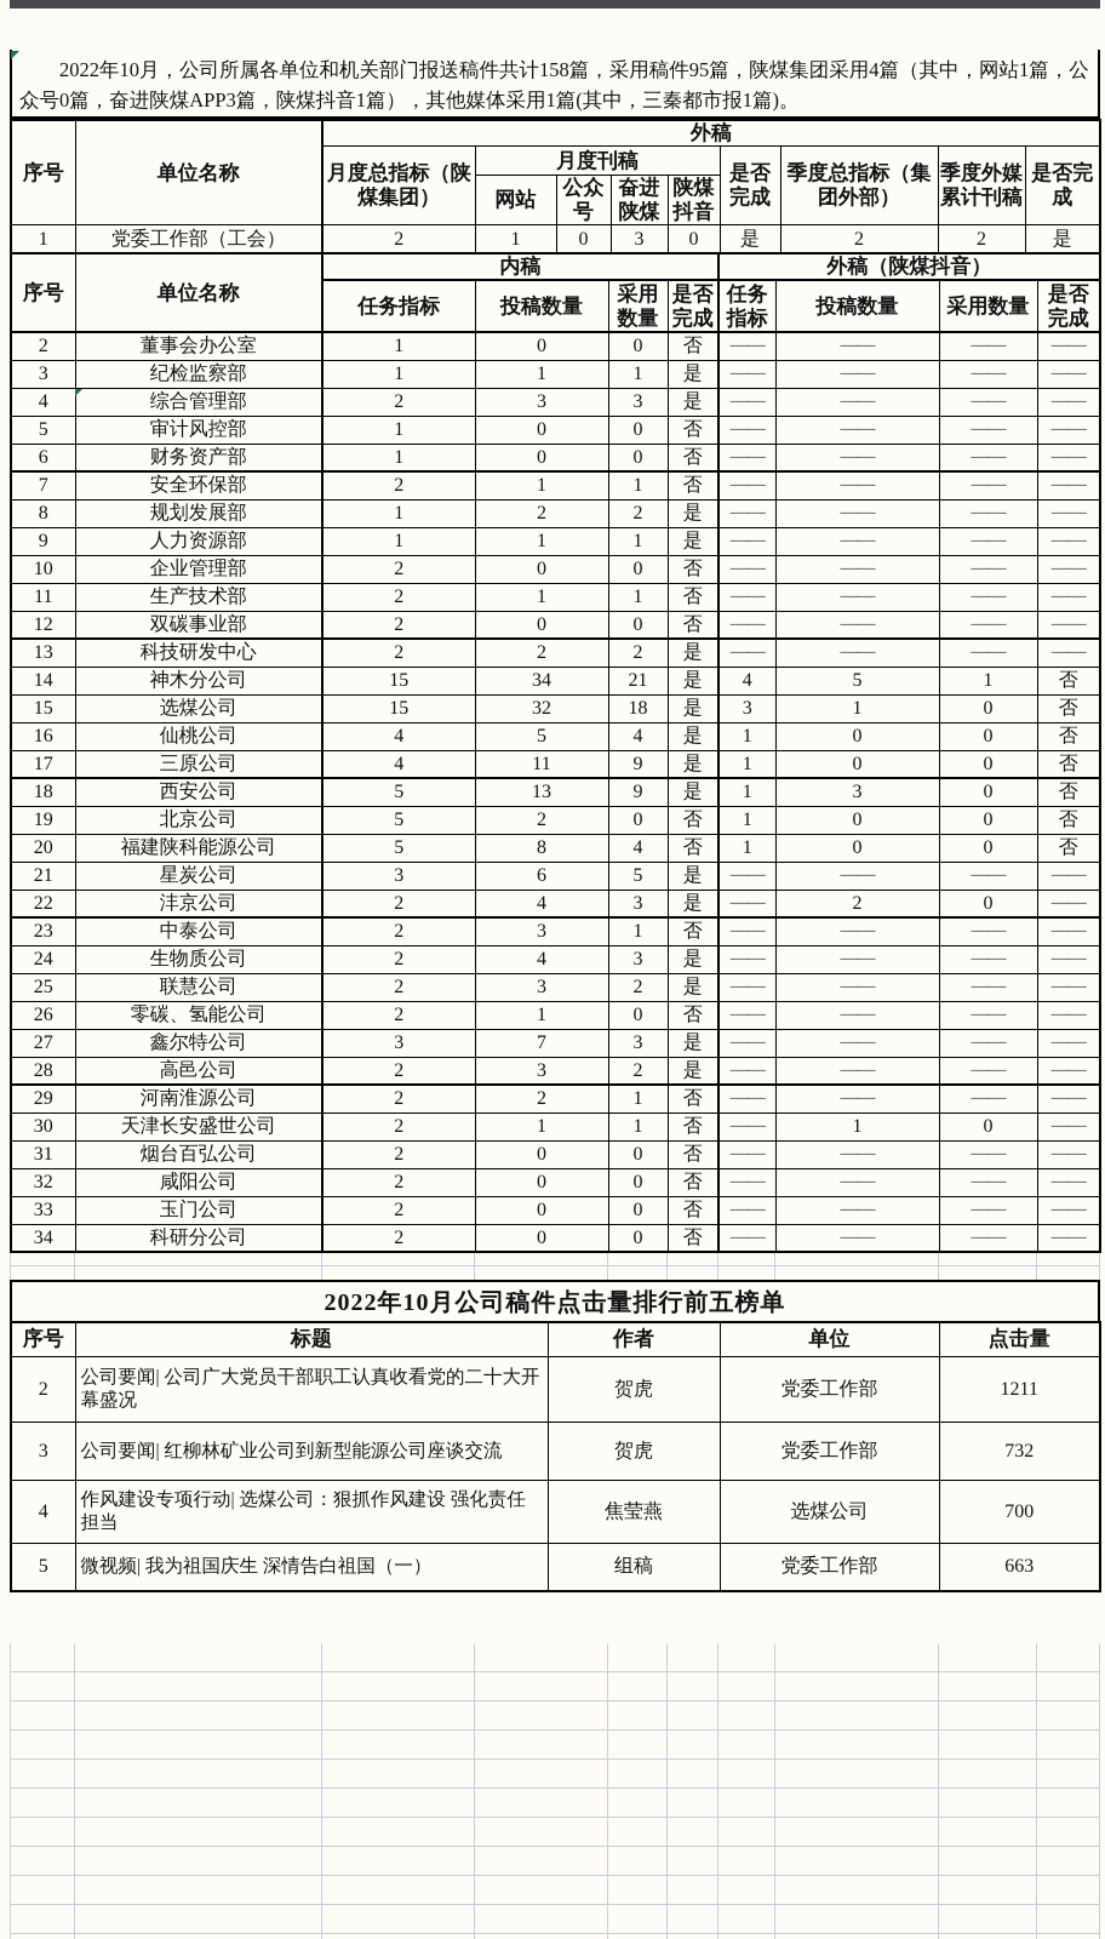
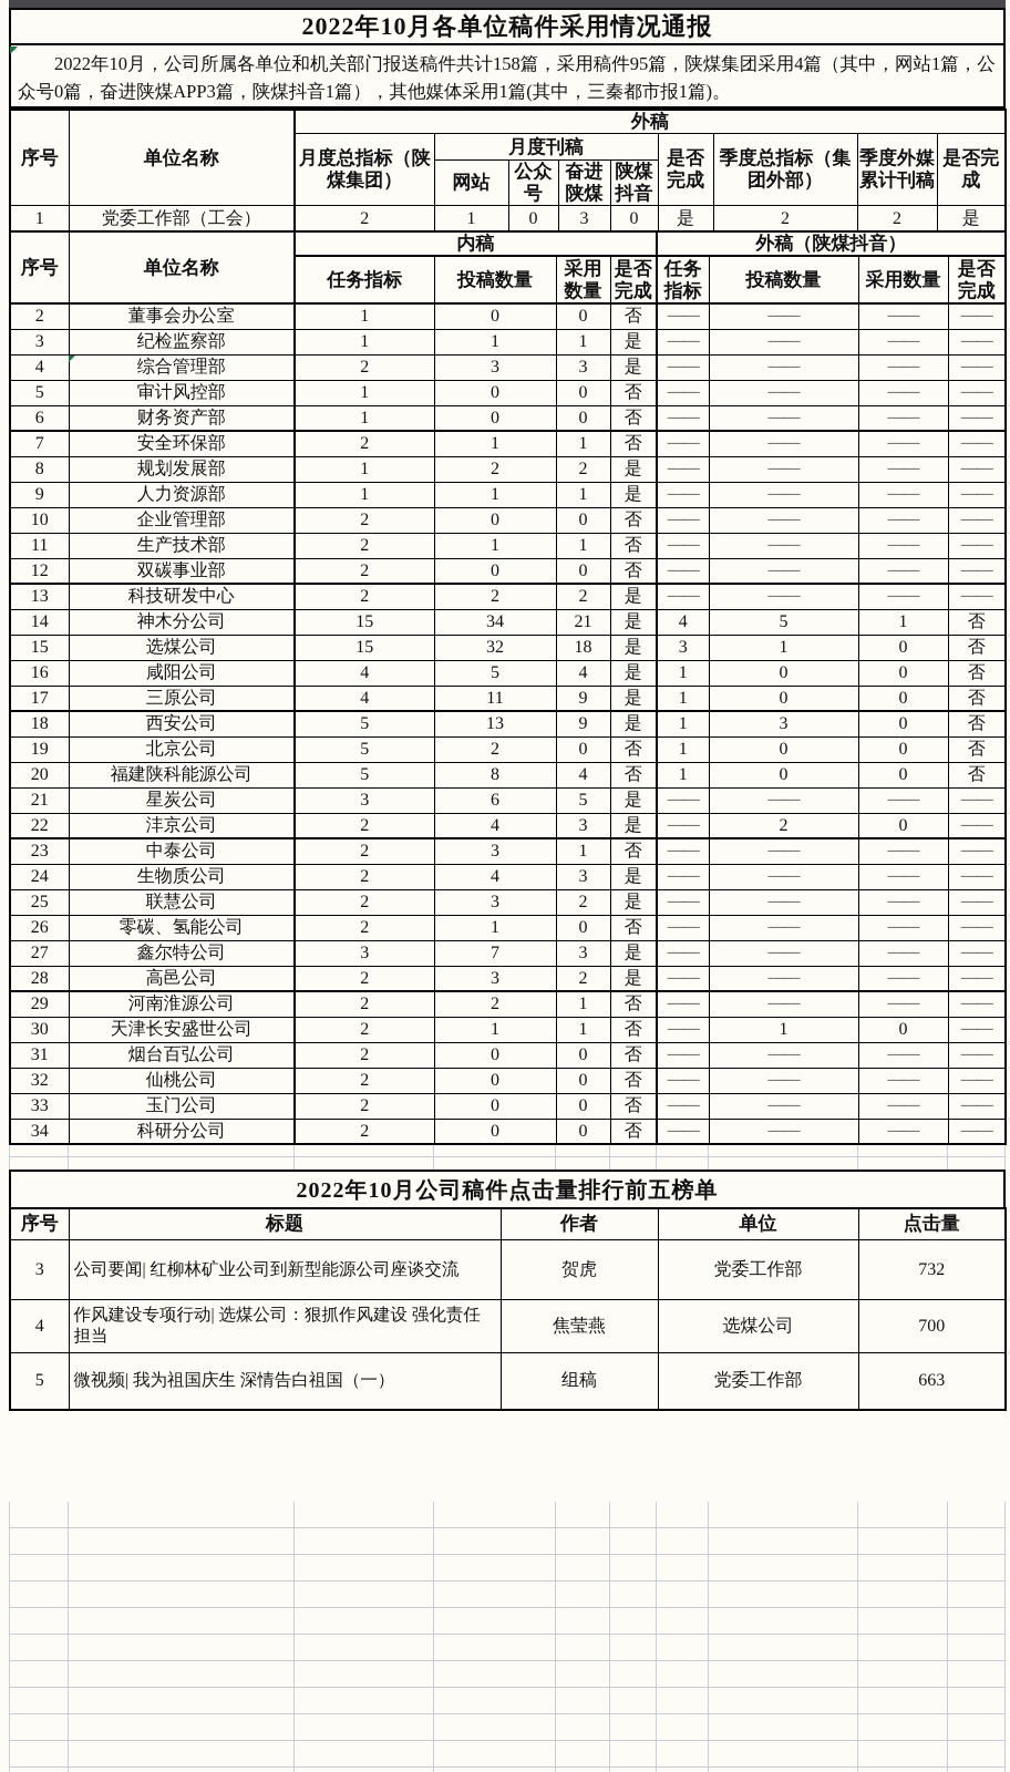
+ 2022年10月各单位稿件采用情况通报
  2022年10月，公司所属各单位和机关部门报送稿件共计158篇，采用稿件95篇，陕煤集团采用4篇（其中，网站1篇，公众号0篇，奋进陕煤APP3篇，陕煤抖音1篇），其他媒体采用1篇(其中，三秦都市报1篇)。
  序号	单位名称	外稿
  月度总指标（陕煤集团）	月度刊稿	是否完成	季度总指标（集团外部）	季度外媒累计刊稿	是否完成
  网站	公众号	奋进陕煤	陕煤抖音
  1	党委工作部（工会）	2	1	0	3	0	是	2	2	是
  序号	单位名称	内稿	外稿（陕煤抖音）
  任务指标	投稿数量	采用数量	是否完成	任务指标	投稿数量	采用数量	是否完成
  2	董事会办公室	1	0	0	否	——	——	——	——
  3	纪检监察部	1	1	1	是	——	——	——	——
  4	综合管理部	2	3	3	是	——	——	——	——
  5	审计风控部	1	0	0	否	——	——	——	——
  6	财务资产部	1	0	0	否	——	——	——	——
  7	安全环保部	2	1	1	否	——	——	——	——
  8	规划发展部	1	2	2	是	——	——	——	——
  9	人力资源部	1	1	1	是	——	——	——	——
  10	企业管理部	2	0	0	否	——	——	——	——
  11	生产技术部	2	1	1	否	——	——	——	——
  12	双碳事业部	2	0	0	否	——	——	——	——
  13	科技研发中心	2	2	2	是	——	——	——	——
  14	神木分公司	15	34	21	是	4	5	1	否
  15	选煤公司	15	32	18	是	3	1	0	否
- 16	仙桃公司	4	5	4	是	1	0	0	否
+ 16	咸阳公司	4	5	4	是	1	0	0	否
  17	三原公司	4	11	9	是	1	0	0	否
  18	西安公司	5	13	9	是	1	3	0	否
  19	北京公司	5	2	0	否	1	0	0	否
  20	福建陕科能源公司	5	8	4	否	1	0	0	否
  21	星炭公司	3	6	5	是	——	——	——	——
  22	沣京公司	2	4	3	是	——	2	0	——
  23	中泰公司	2	3	1	否	——	——	——	——
  24	生物质公司	2	4	3	是	——	——	——	——
  25	联慧公司	2	3	2	是	——	——	——	——
  26	零碳、氢能公司	2	1	0	否	——	——	——	——
  27	鑫尔特公司	3	7	3	是	——	——	——	——
  28	高邑公司	2	3	2	是	——	——	——	——
  29	河南淮源公司	2	2	1	否	——	——	——	——
  30	天津长安盛世公司	2	1	1	否	——	1	0	——
  31	烟台百弘公司	2	0	0	否	——	——	——	——
- 32	咸阳公司	2	0	0	否	——	——	——	——
+ 32	仙桃公司	2	0	0	否	——	——	——	——
  33	玉门公司	2	0	0	否	——	——	——	——
  34	科研分公司	2	0	0	否	——	——	——	——
  2022年10月公司稿件点击量排行前五榜单
  序号	标题	作者	单位	点击量
- 2	公司要闻| 公司广大党员干部职工认真收看党的二十大开幕盛况	贺虎	党委工作部	1211
  3	公司要闻| 红柳林矿业公司到新型能源公司座谈交流	贺虎	党委工作部	732
  4	作风建设专项行动| 选煤公司：狠抓作风建设 强化责任担当	焦莹燕	选煤公司	700
  5	微视频| 我为祖国庆生 深情告白祖国（一）	组稿	党委工作部	663
